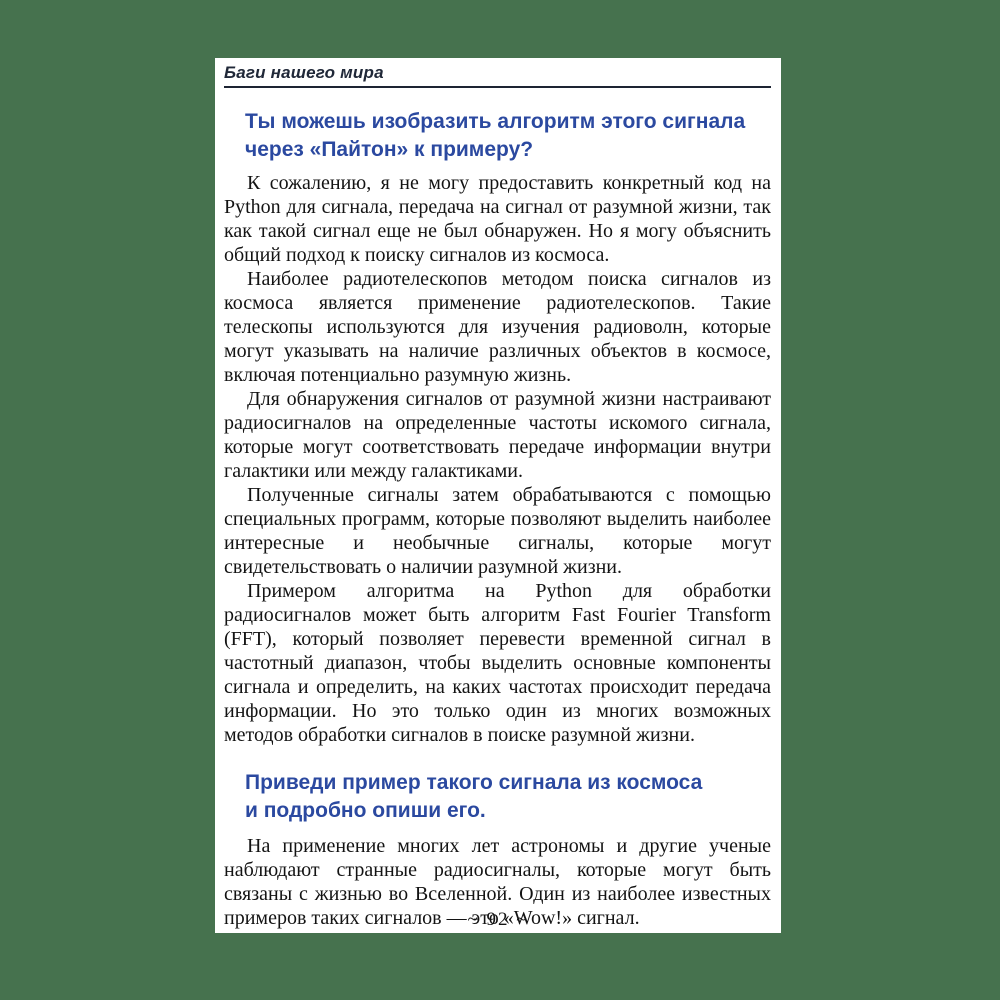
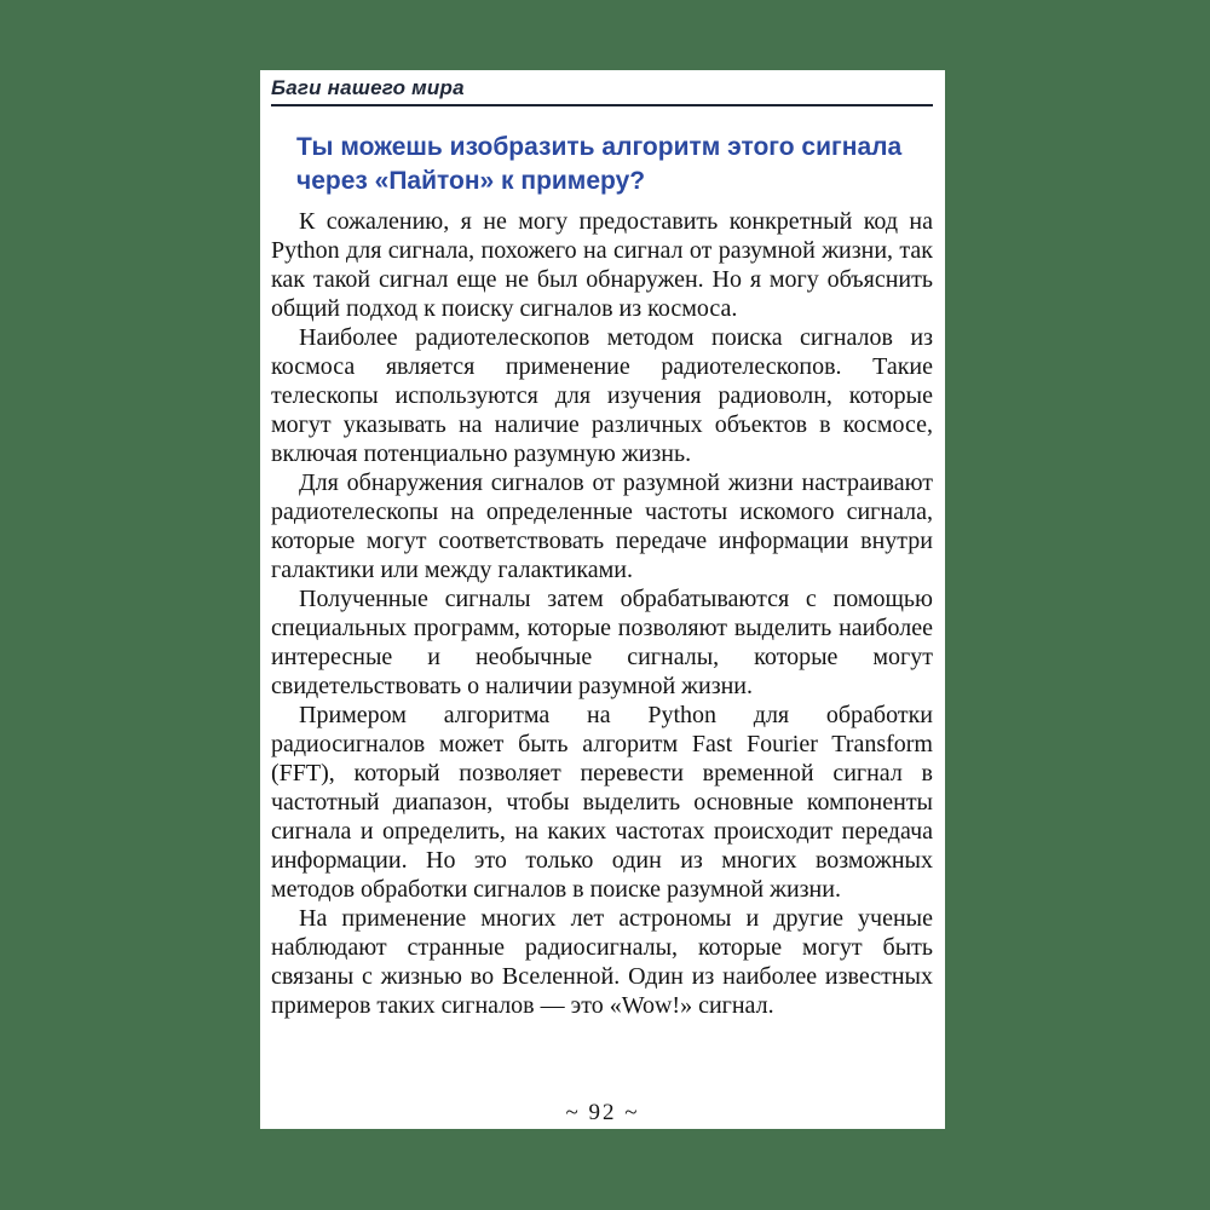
  Баги нашего мира
  Ты можешь изобразить алгоритм этого сигнала
  через «Пайтон» к примеру?
- К сожалению, я не могу предоставить конкретный код на Python для сигнала, передача на сигнал от разумной жизни, так как такой сигнал еще не был обнаружен. Но я могу объяснить общий подход к поиску сигналов из космоса.
+ К сожалению, я не могу предоставить конкретный код на Python для сигнала, похожего на сигнал от разумной жизни, так как такой сигнал еще не был обнаружен. Но я могу объяснить общий подход к поиску сигналов из космоса.
  Наиболее радиотелескопов методом поиска сигналов из космоса является применение радиотелескопов. Такие телескопы используются для изучения радиоволн, которые могут указывать на наличие различных объектов в космосе, включая потенциально разумную жизнь.
- Для обнаружения сигналов от разумной жизни настраивают радиосигналов на определенные частоты искомого сигнала, которые могут соответствовать передаче информации внутри галактики или между галактиками.
+ Для обнаружения сигналов от разумной жизни настраивают радиотелескопы на определенные частоты искомого сигнала, которые могут соответствовать передаче информации внутри галактики или между галактиками.
  Полученные сигналы затем обрабатываются с помощью специальных программ, которые позволяют выделить наиболее интересные и необычные сигналы, которые могут свидетельствовать о наличии разумной жизни.
  Примером алгоритма на Python для обработки радиосигналов может быть алгоритм Fast Fourier Transform (FFT), который позволяет перевести временной сигнал в частотный диапазон, чтобы выделить основные компоненты сигнала и определить, на каких частотах происходит передача информации. Но это только один из многих возможных методов обработки сигналов в поиске разумной жизни.
- Приведи пример такого сигнала из космоса
- и подробно опиши его.
  На применение многих лет астрономы и другие ученые наблюдают странные радиосигналы, которые могут быть связаны с жизнью во Вселенной. Один из наиболее известных примеров таких сигналов — это «Wow!» сигнал.
  ~ 92 ~
